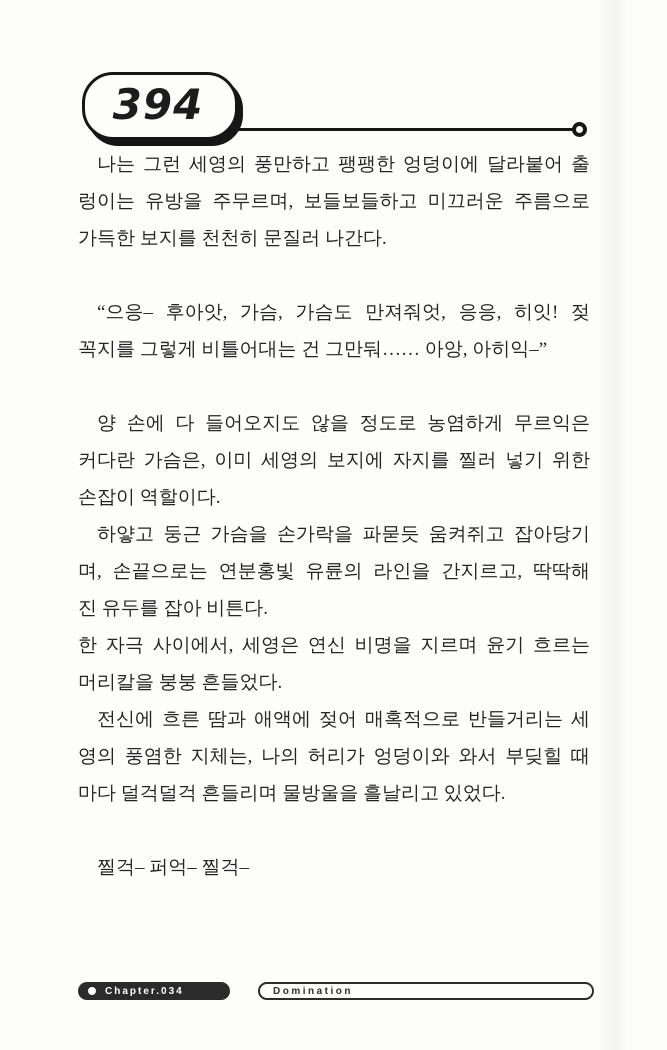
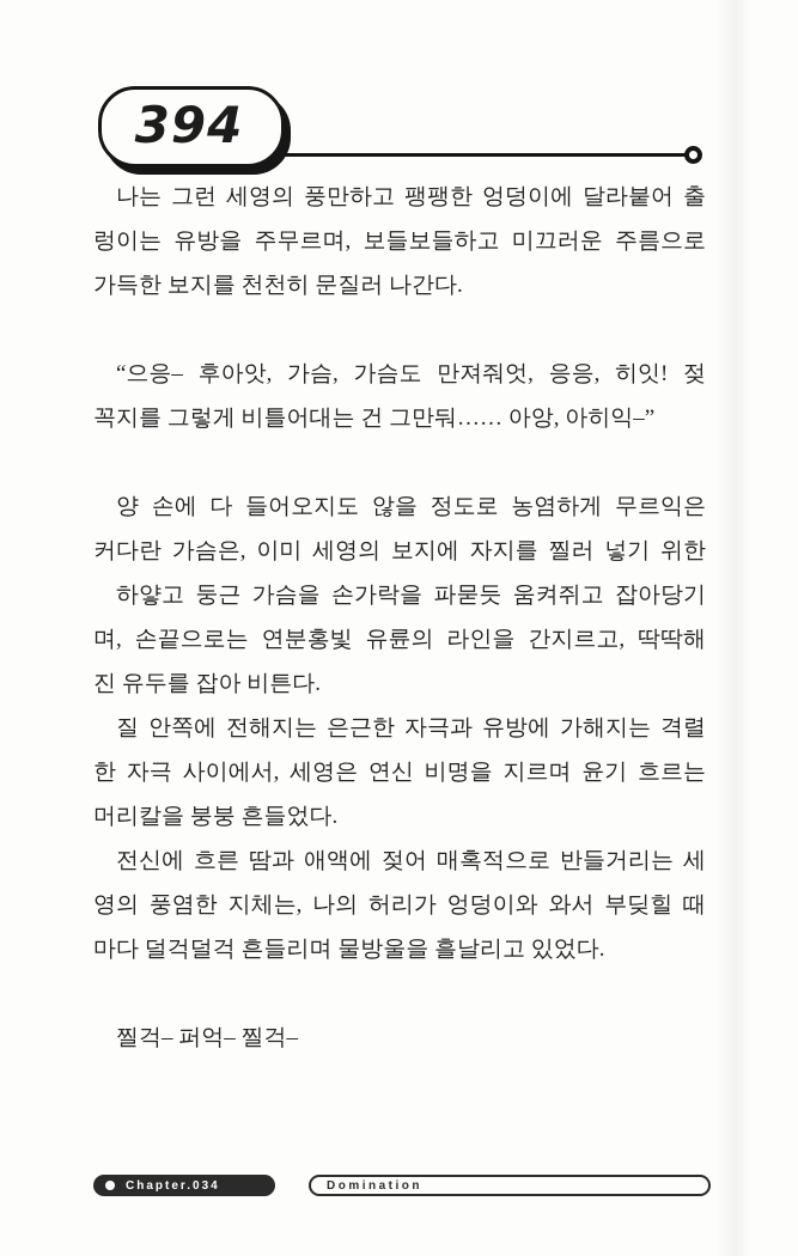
  394
  나는 그런 세영의 풍만하고 팽팽한 엉덩이에 달라붙어 출
  렁이는 유방을 주무르며, 보들보들하고 미끄러운 주름으로
  가득한 보지를 천천히 문질러 나간다.
  “으응– 후아앗, 가슴, 가슴도 만져줘엇, 응응, 히잇! 젖
  꼭지를 그렇게 비틀어대는 건 그만둬…… 아앙, 아히익–”
  양 손에 다 들어오지도 않을 정도로 농염하게 무르익은
  커다란 가슴은, 이미 세영의 보지에 자지를 찔러 넣기 위한
- 손잡이 역할이다.
  하얗고 둥근 가슴을 손가락을 파묻듯 움켜쥐고 잡아당기
  며, 손끝으로는 연분홍빛 유륜의 라인을 간지르고, 딱딱해
  진 유두를 잡아 비튼다.
+ 질 안쪽에 전해지는 은근한 자극과 유방에 가해지는 격렬
  한 자극 사이에서, 세영은 연신 비명을 지르며 윤기 흐르는
  머리칼을 붕붕 흔들었다.
  전신에 흐른 땀과 애액에 젖어 매혹적으로 반들거리는 세
  영의 풍염한 지체는, 나의 허리가 엉덩이와 와서 부딪힐 때
  마다 덜걱덜걱 흔들리며 물방울을 흘날리고 있었다.
  찔걱– 퍼억– 찔걱–
  Chapter.034
  Domination
